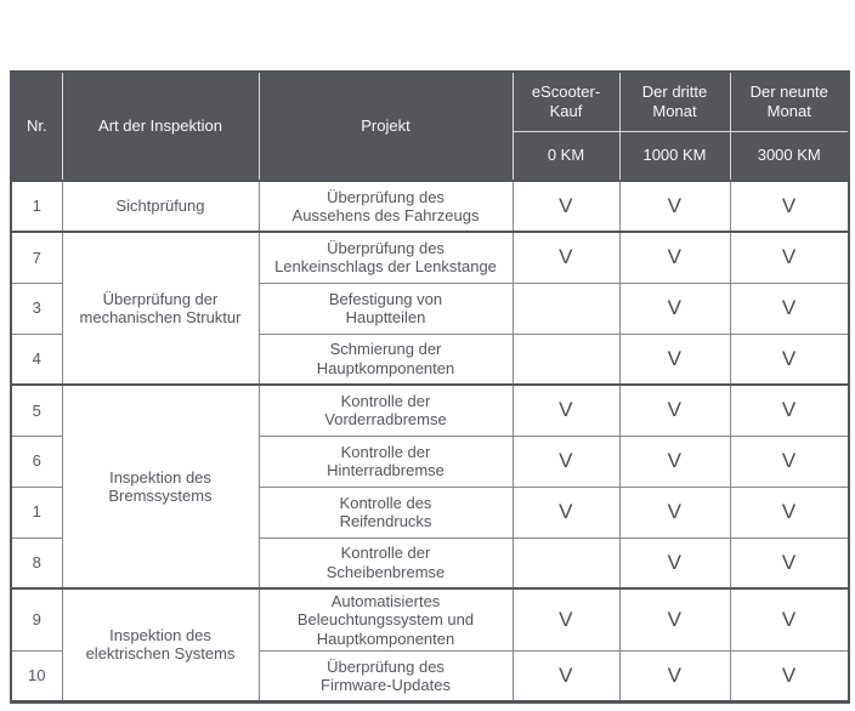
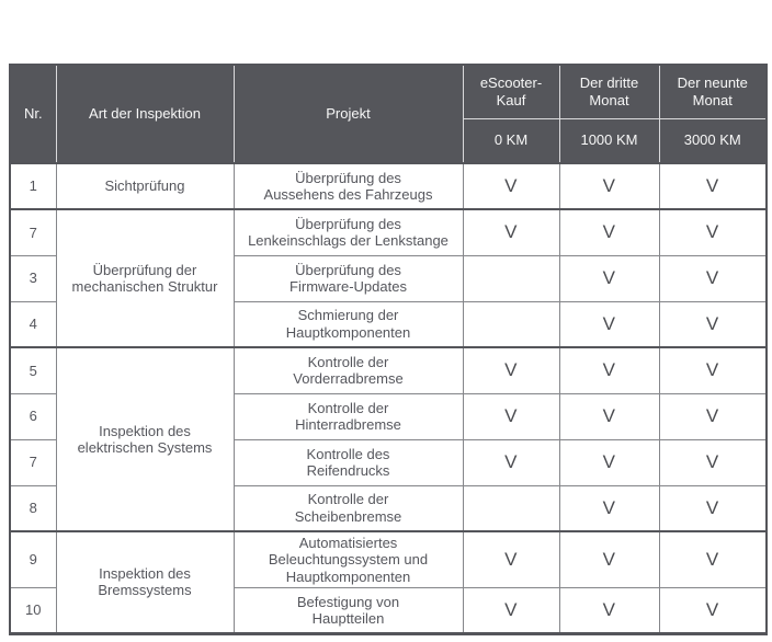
  Nr.	Art der Inspektion	Projekt	eScooter- Kauf	Der dritte Monat	Der neunte Monat
  0 KM	1000 KM	3000 KM
  1	Sichtprüfung	Überprüfung des Aussehens des Fahrzeugs	V	V	V
  7	Überprüfung der mechanischen Struktur	Überprüfung des Lenkeinschlags der Lenkstange	V	V	V
- 3	Befestigung von Hauptteilen		V	V
+ 3	Überprüfung des Firmware-Updates		V	V
  4	Schmierung der Hauptkomponenten		V	V
- 5	Inspektion des Bremssystems	Kontrolle der Vorderradbremse	V	V	V
+ 5	Inspektion des elektrischen Systems	Kontrolle der Vorderradbremse	V	V	V
  6	Kontrolle der Hinterradbremse	V	V	V
- 1	Kontrolle des Reifendrucks	V	V	V
+ 7	Kontrolle des Reifendrucks	V	V	V
  8	Kontrolle der Scheibenbremse		V	V
- 9	Inspektion des elektrischen Systems	Automatisiertes Beleuchtungssystem und Hauptkomponenten	V	V	V
+ 9	Inspektion des Bremssystems	Automatisiertes Beleuchtungssystem und Hauptkomponenten	V	V	V
- 10	Überprüfung des Firmware-Updates	V	V	V
+ 10	Befestigung von Hauptteilen	V	V	V
